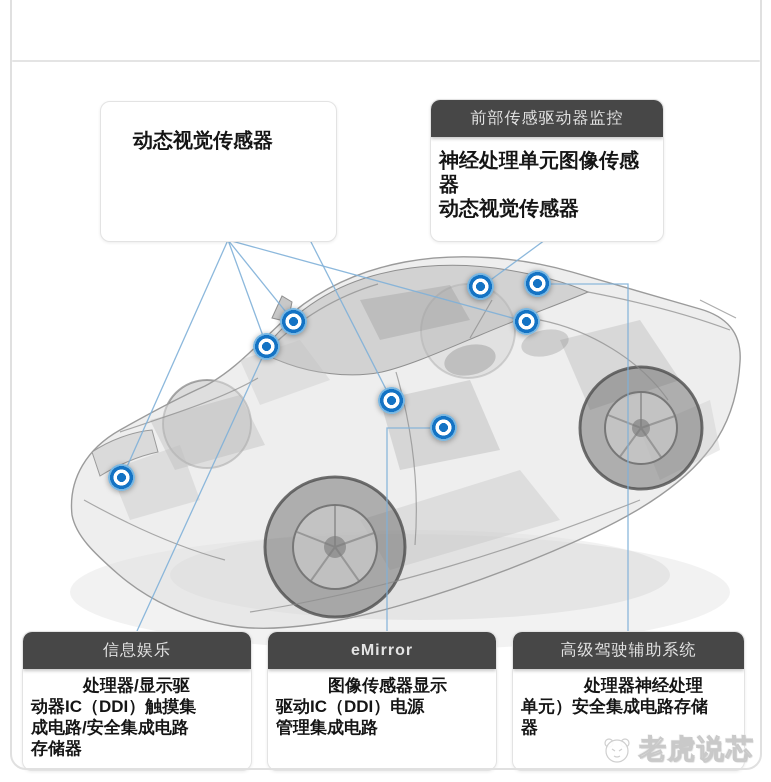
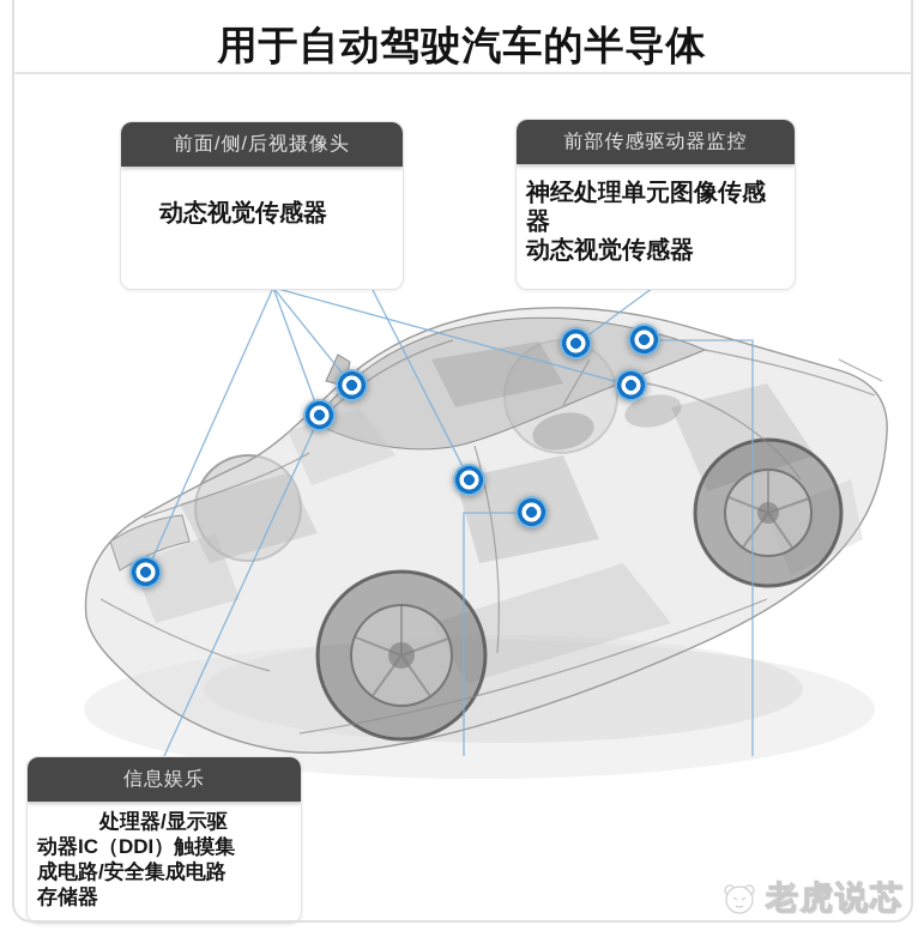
+ 用于自动驾驶汽车的半导体
+ 前面/侧/后视摄像头
  动态视觉传感器
  前部传感驱动器监控
  神经处理单元图像传感器
  动态视觉传感器
  信息娱乐
  处理器/显示驱
  动器IC（DDI）触摸集
  成电路/安全集成电路
  存储器
- eMirror
- 图像传感器显示
- 驱动IC（DDI）电源
- 管理集成电路
- 高级驾驶辅助系统
- 处理器神经处理
- 单元）安全集成电路存储
- 器
  老虎说芯
